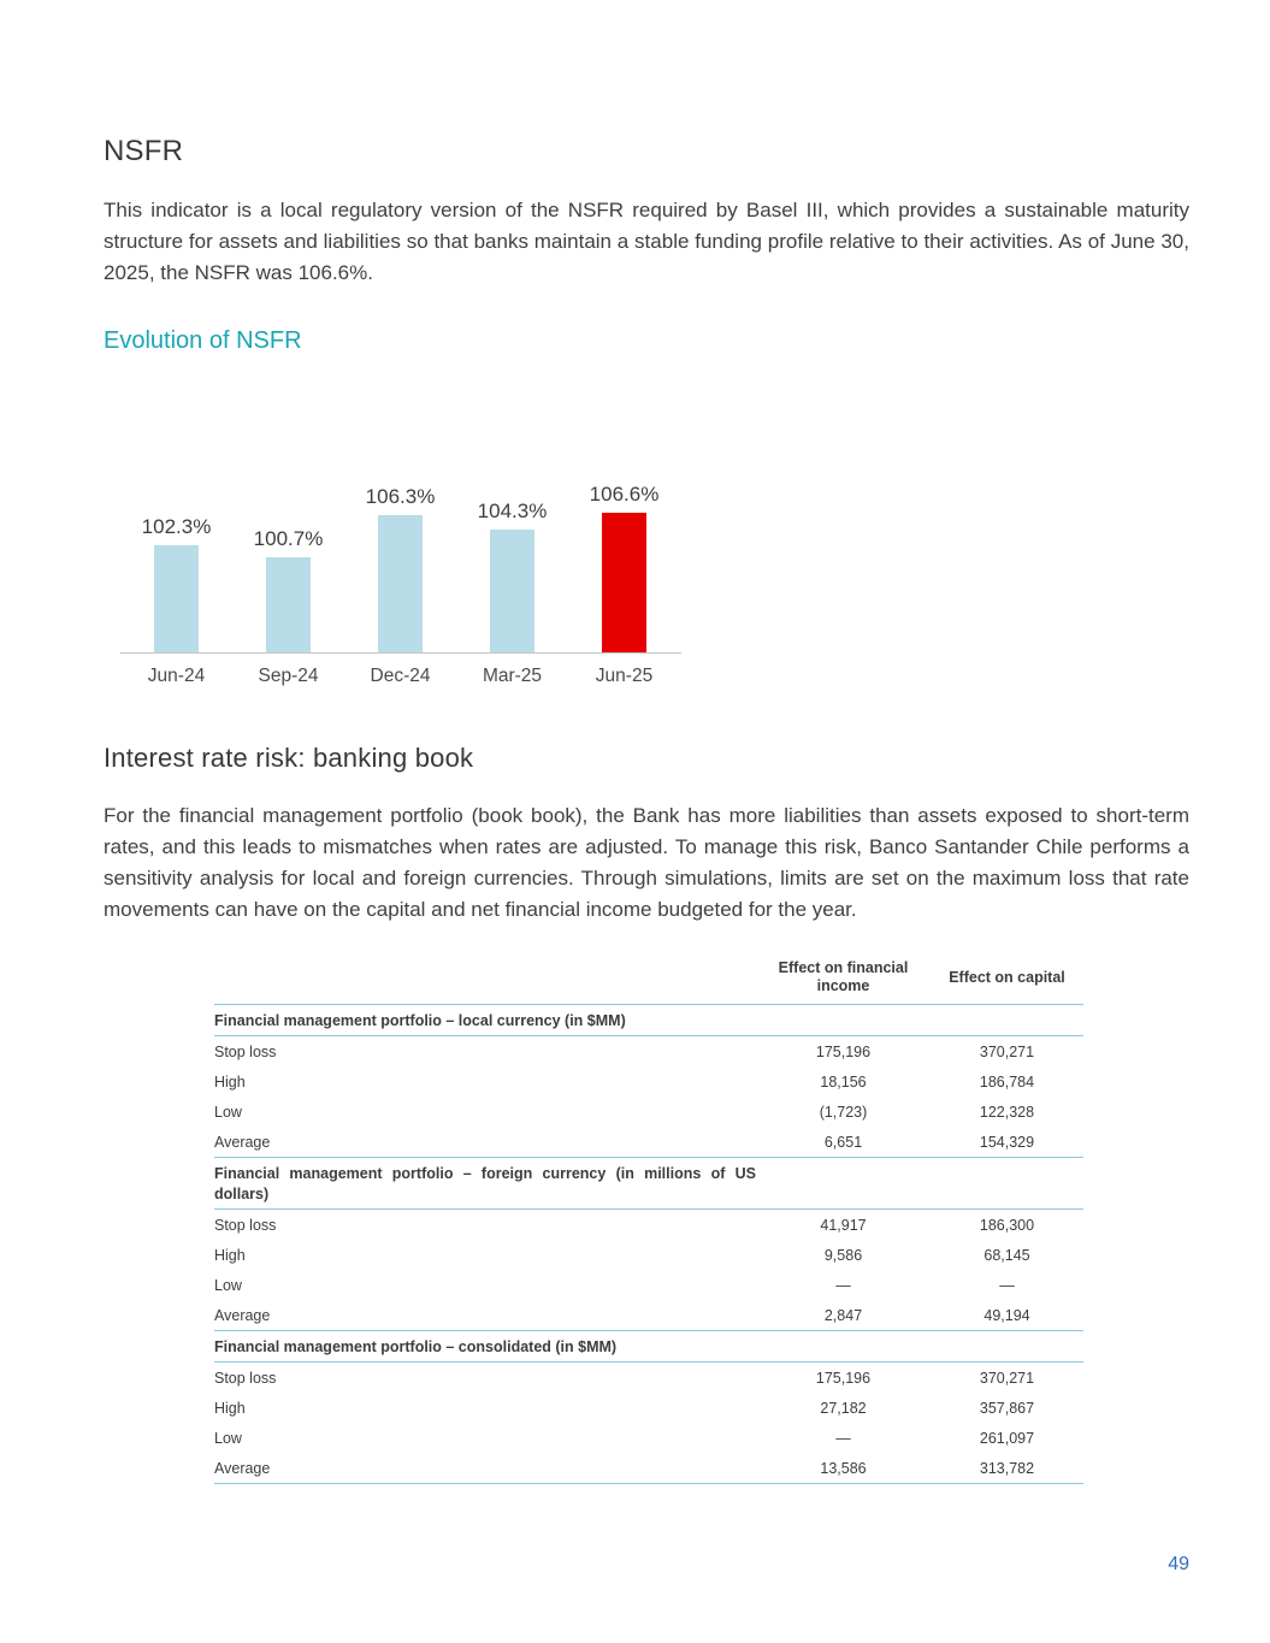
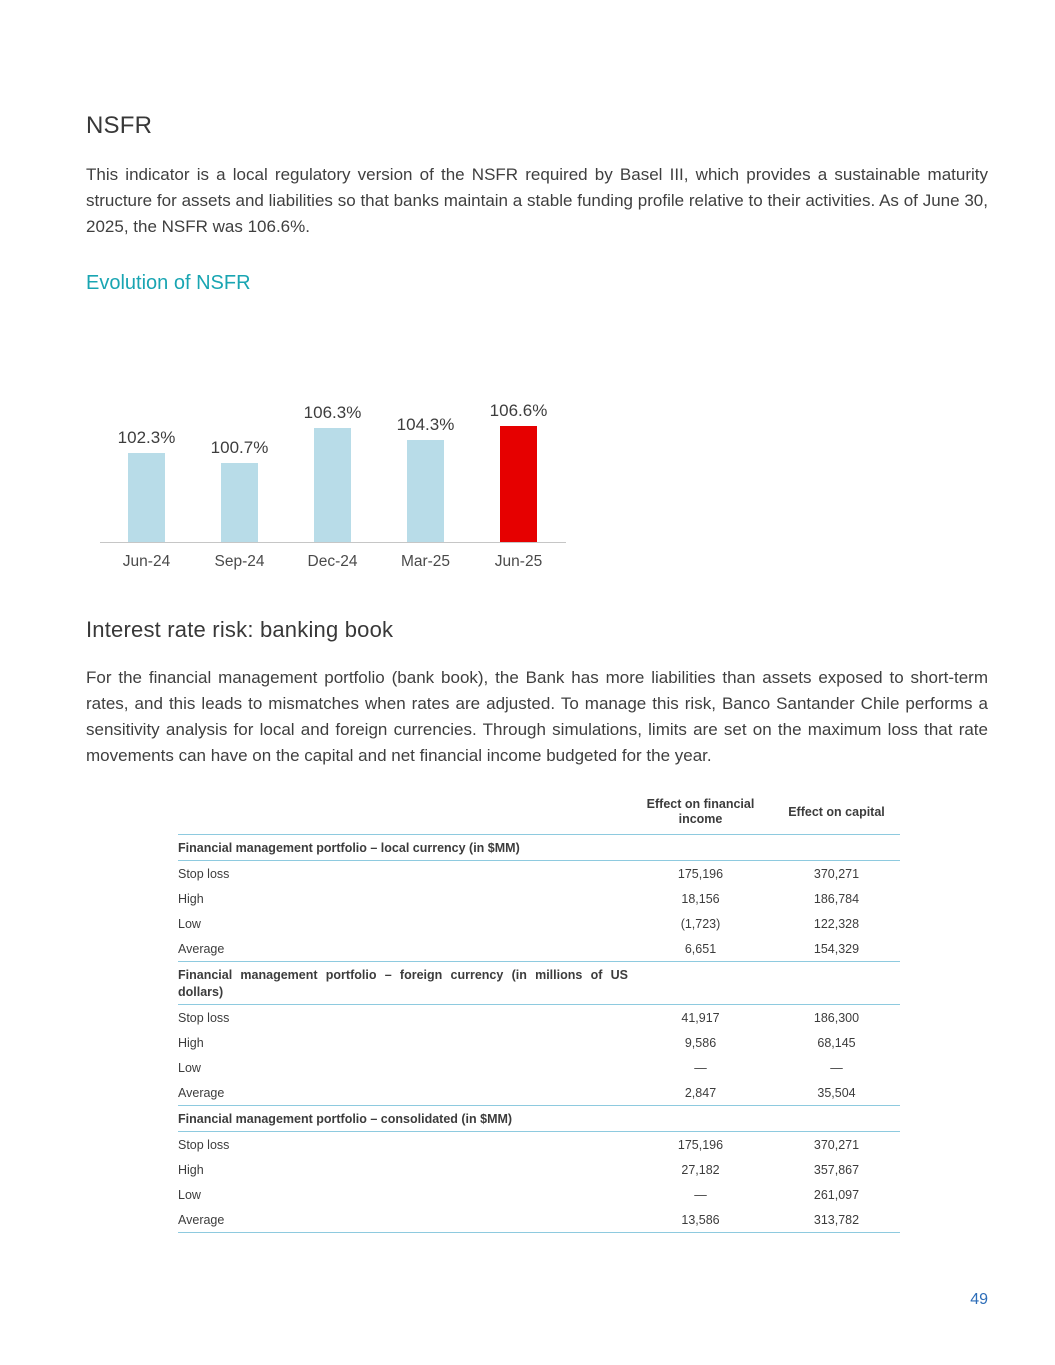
  NSFR
  This indicator is a local regulatory version of the NSFR required by Basel III, which provides a sustainable maturity structure for assets and liabilities so that banks maintain a stable funding profile relative to their activities. As of June 30, 2025, the NSFR was 106.6%.
  Evolution of NSFR
  102.3%
  100.7%
  106.3%
  104.3%
  106.6%
  Jun-24
  Sep-24
  Dec-24
  Mar-25
  Jun-25
  Interest rate risk: banking book
- For the financial management portfolio (book book), the Bank has more liabilities than assets exposed to short-term rates, and this leads to mismatches when rates are adjusted. To manage this risk, Banco Santander Chile performs a sensitivity analysis for local and foreign currencies. Through simulations, limits are set on the maximum loss that rate movements can have on the capital and net financial income budgeted for the year.
+ For the financial management portfolio (bank book), the Bank has more liabilities than assets exposed to short-term rates, and this leads to mismatches when rates are adjusted. To manage this risk, Banco Santander Chile performs a sensitivity analysis for local and foreign currencies. Through simulations, limits are set on the maximum loss that rate movements can have on the capital and net financial income budgeted for the year.
  Effect on financial income
  Effect on capital
  Financial management portfolio – local currency (in $MM)
  Stop loss
  175,196
  370,271
  High
  18,156
  186,784
  Low
  (1,723)
  122,328
  Average
  6,651
  154,329
  Financial management portfolio – foreign currency (in millions of US dollars)
  Stop loss
  41,917
  186,300
  High
  9,586
  68,145
  Low
  —
  —
  Average
  2,847
- 49,194
+ 35,504
  Financial management portfolio – consolidated (in $MM)
  Stop loss
  175,196
  370,271
  High
  27,182
  357,867
  Low
  —
  261,097
  Average
  13,586
  313,782
  49
